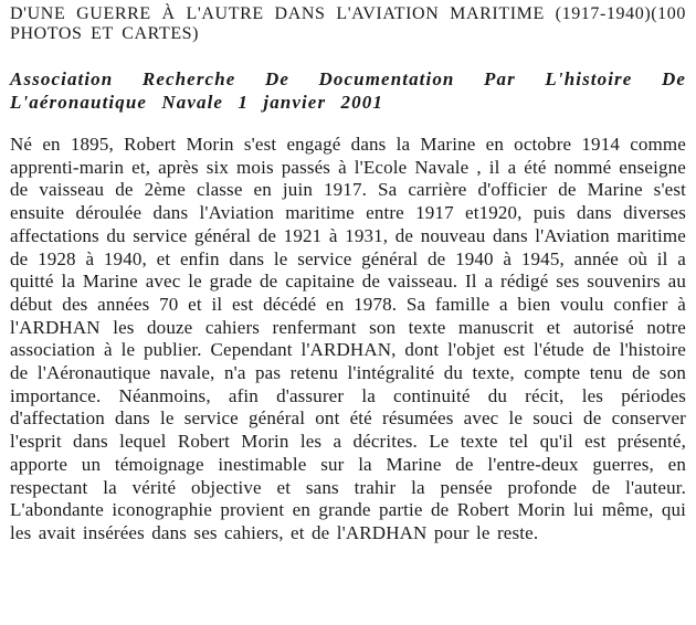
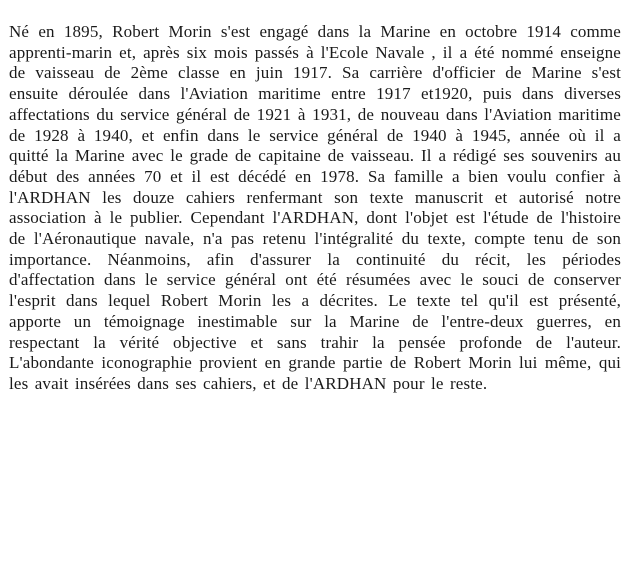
- D'UNE GUERRE À L'AUTRE DANS L'AVIATION MARITIME (1917-1940)(100 PHOTOS ET CARTES)
- Association Recherche De Documentation Par L'histoire De L'aéronautique Navale 1 janvier 2001
  Né en 1895, Robert Morin s'est engagé dans la Marine en octobre 1914 comme apprenti-marin et, après six mois passés à l'Ecole Navale , il a été nommé enseigne de vaisseau de 2ème classe en juin 1917. Sa carrière d'officier de Marine s'est ensuite déroulée dans l'Aviation maritime entre 1917 et1920, puis dans diverses affectations du service général de 1921 à 1931, de nouveau dans l'Aviation maritime de 1928 à 1940, et enfin dans le service général de 1940 à 1945, année où il a quitté la Marine avec le grade de capitaine de vaisseau. Il a rédigé ses souvenirs au début des années 70 et il est décédé en 1978. Sa famille a bien voulu confier à l'ARDHAN les douze cahiers renfermant son texte manuscrit et autorisé notre association à le publier. Cependant l'ARDHAN, dont l'objet est l'étude de l'histoire de l'Aéronautique navale, n'a pas retenu l'intégralité du texte, compte tenu de son importance. Néanmoins, afin d'assurer la continuité du récit, les périodes d'affectation dans le service général ont été résumées avec le souci de conserver l'esprit dans lequel Robert Morin les a décrites. Le texte tel qu'il est présenté, apporte un témoignage inestimable sur la Marine de l'entre-deux guerres, en respectant la vérité objective et sans trahir la pensée profonde de l'auteur. L'abondante iconographie provient en grande partie de Robert Morin lui même, qui les avait insérées dans ses cahiers, et de l'ARDHAN pour le reste.
